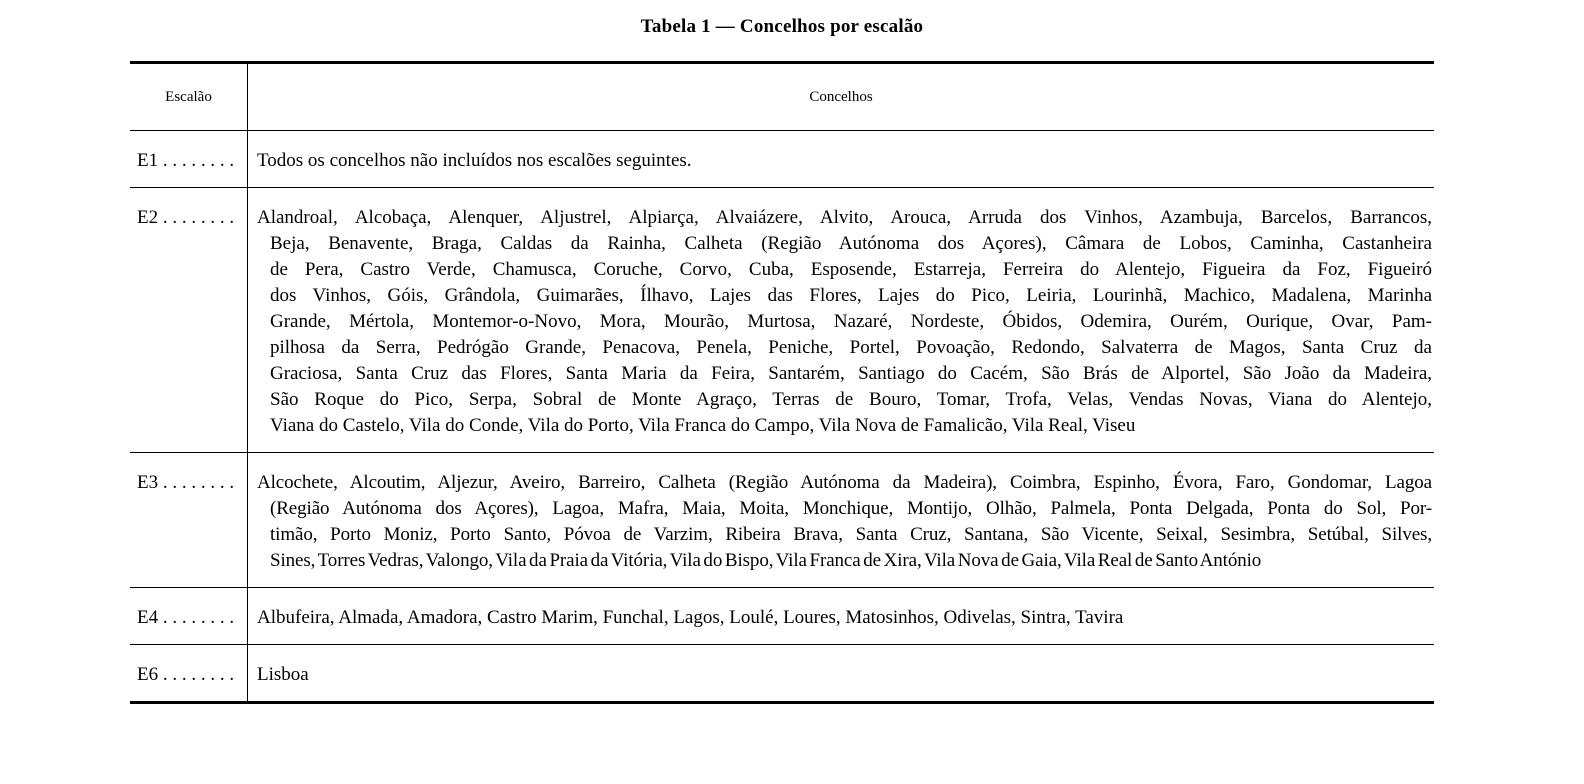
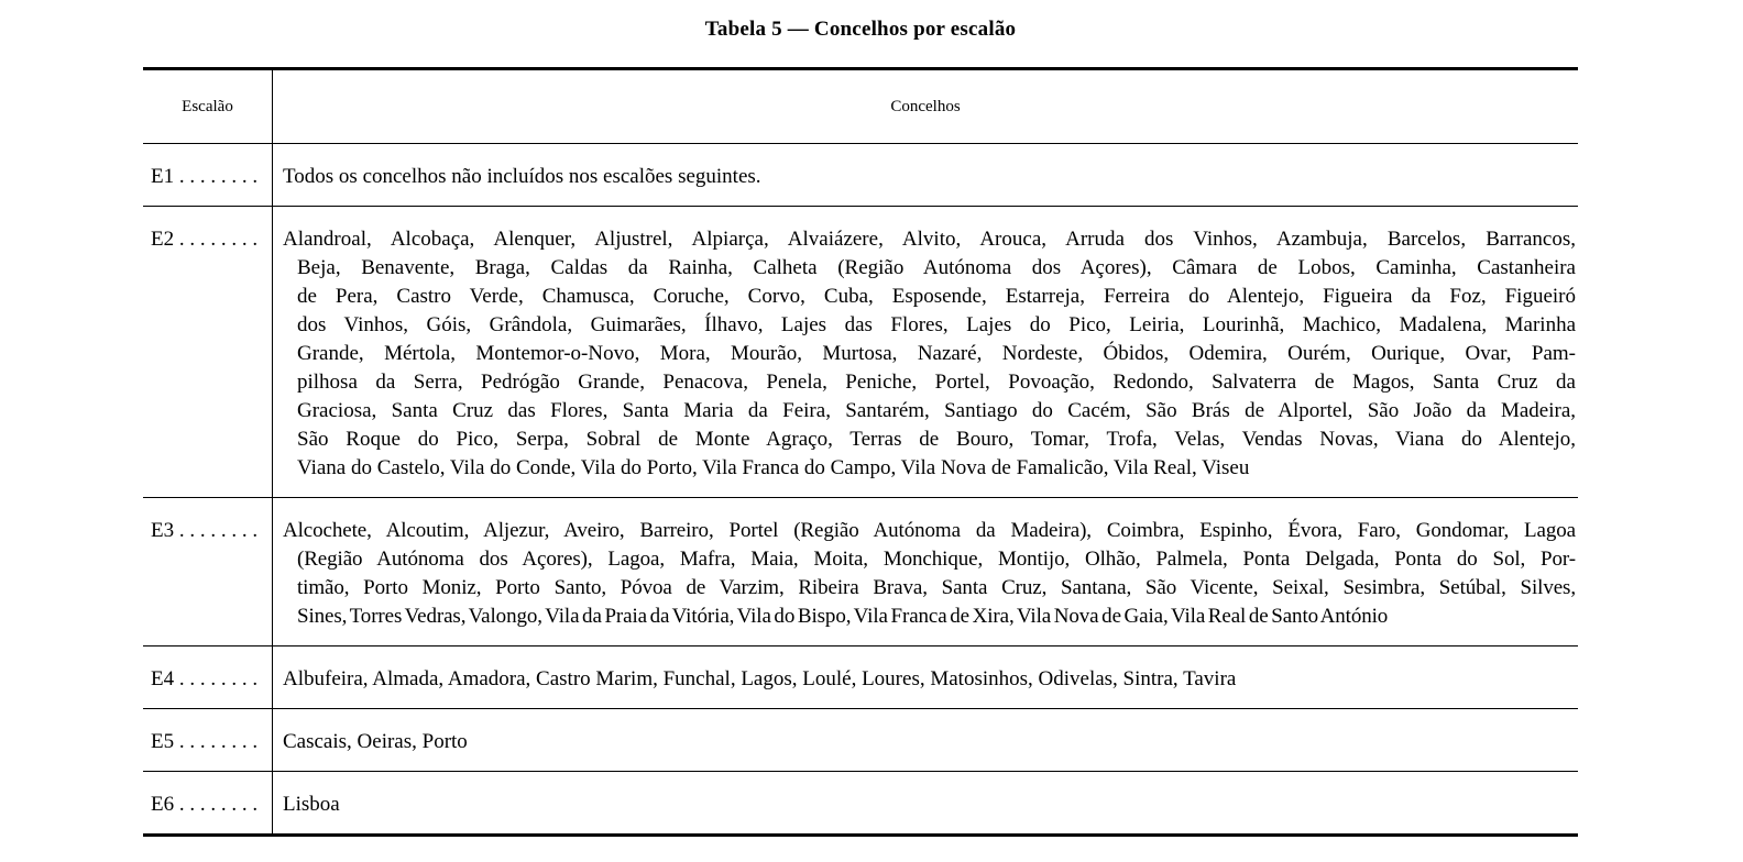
- Tabela 1 — Concelhos por escalão
+ Tabela 5 — Concelhos por escalão
  Escalão
  Concelhos
  E1 . . . . . . . .
  Todos os concelhos não incluídos nos escalões seguintes.
  E2 . . . . . . . .
  Alandroal, Alcobaça, Alenquer, Aljustrel, Alpiarça, Alvaiázere, Alvito, Arouca, Arruda dos Vinhos, Azambuja, Barcelos, Barrancos,
  Beja, Benavente, Braga, Caldas da Rainha, Calheta (Região Autónoma dos Açores), Câmara de Lobos, Caminha, Castanheira
  de Pera, Castro Verde, Chamusca, Coruche, Corvo, Cuba, Esposende, Estarreja, Ferreira do Alentejo, Figueira da Foz, Figueiró
  dos Vinhos, Góis, Grândola, Guimarães, Ílhavo, Lajes das Flores, Lajes do Pico, Leiria, Lourinhã, Machico, Madalena, Marinha
  Grande, Mértola, Montemor-o-Novo, Mora, Mourão, Murtosa, Nazaré, Nordeste, Óbidos, Odemira, Ourém, Ourique, Ovar, Pam-
  pilhosa da Serra, Pedrógão Grande, Penacova, Penela, Peniche, Portel, Povoação, Redondo, Salvaterra de Magos, Santa Cruz da
  Graciosa, Santa Cruz das Flores, Santa Maria da Feira, Santarém, Santiago do Cacém, São Brás de Alportel, São João da Madeira,
  São Roque do Pico, Serpa, Sobral de Monte Agraço, Terras de Bouro, Tomar, Trofa, Velas, Vendas Novas, Viana do Alentejo,
  Viana do Castelo, Vila do Conde, Vila do Porto, Vila Franca do Campo, Vila Nova de Famalicão, Vila Real, Viseu
  E3 . . . . . . . .
- Alcochete, Alcoutim, Aljezur, Aveiro, Barreiro, Calheta (Região Autónoma da Madeira), Coimbra, Espinho, Évora, Faro, Gondomar, Lagoa
+ Alcochete, Alcoutim, Aljezur, Aveiro, Barreiro, Portel (Região Autónoma da Madeira), Coimbra, Espinho, Évora, Faro, Gondomar, Lagoa
  (Região Autónoma dos Açores), Lagoa, Mafra, Maia, Moita, Monchique, Montijo, Olhão, Palmela, Ponta Delgada, Ponta do Sol, Por-
  timão, Porto Moniz, Porto Santo, Póvoa de Varzim, Ribeira Brava, Santa Cruz, Santana, São Vicente, Seixal, Sesimbra, Setúbal, Silves,
  Sines, Torres Vedras, Valongo, Vila da Praia da Vitória, Vila do Bispo, Vila Franca de Xira, Vila Nova de Gaia, Vila Real de Santo António
  E4 . . . . . . . .
  Albufeira, Almada, Amadora, Castro Marim, Funchal, Lagos, Loulé, Loures, Matosinhos, Odivelas, Sintra, Tavira
+ E5 . . . . . . . .
+ Cascais, Oeiras, Porto
  E6 . . . . . . . .
  Lisboa
